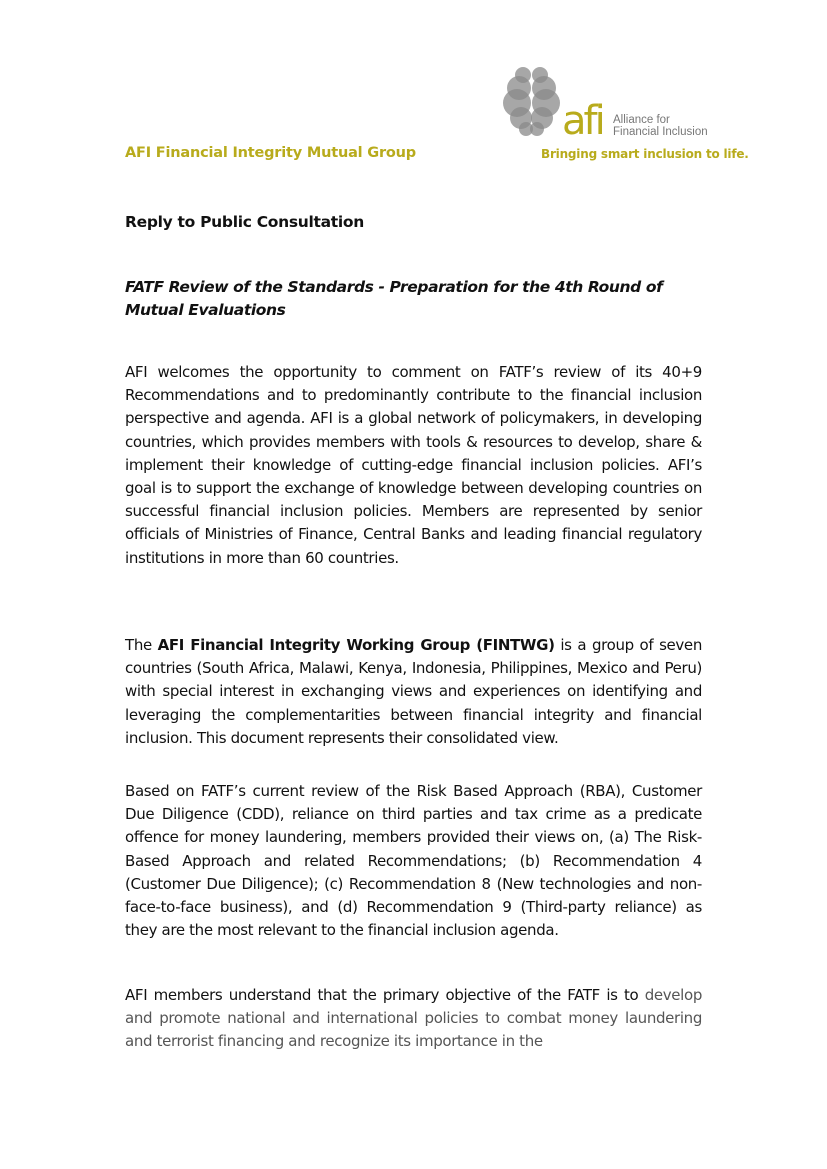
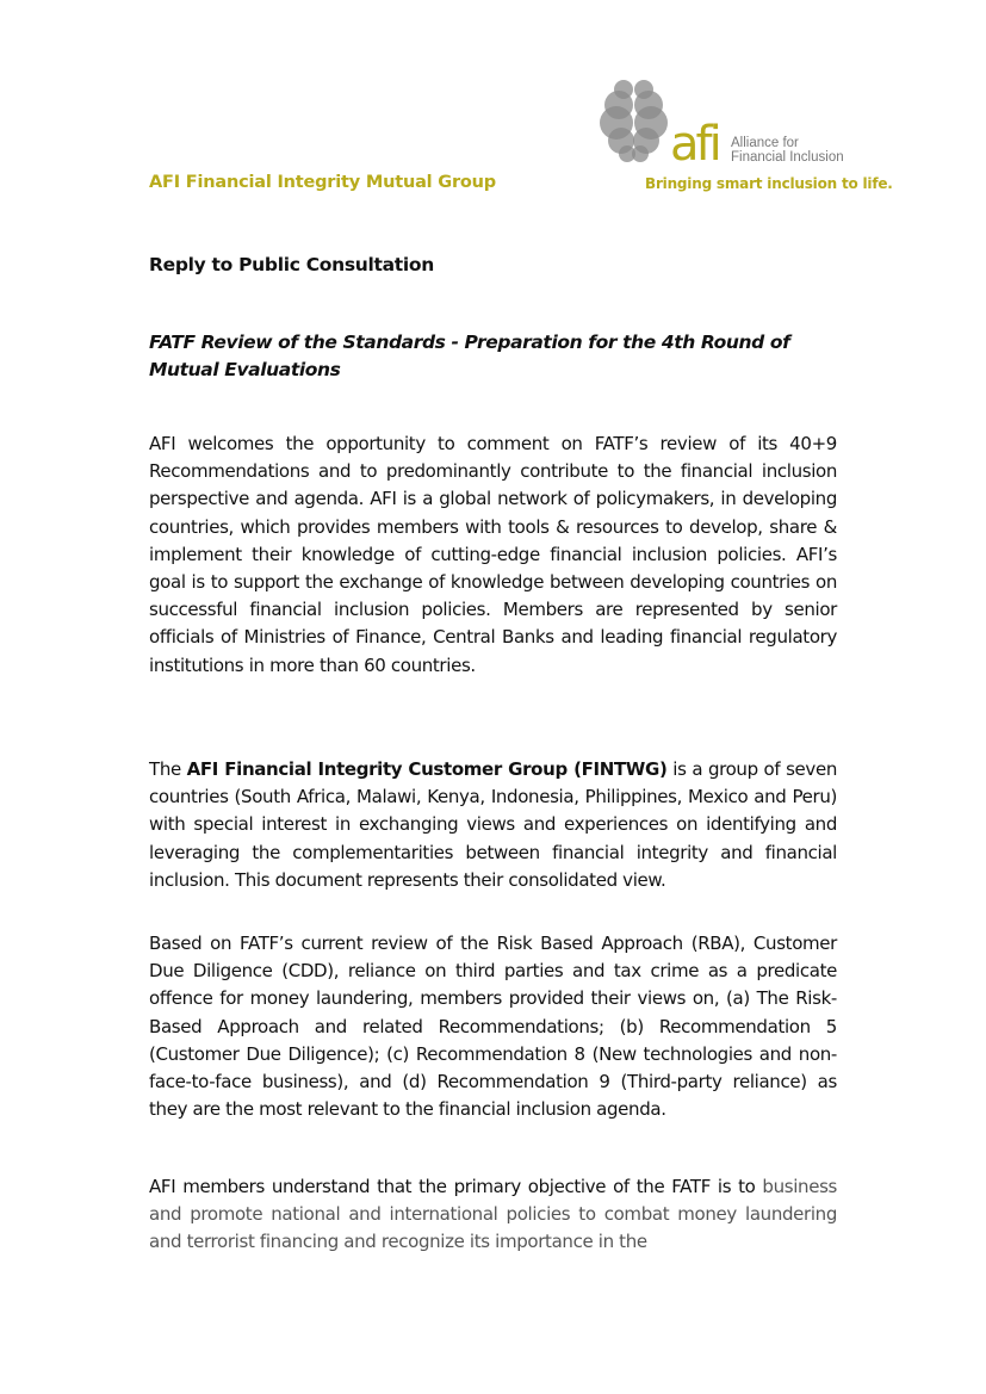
  AFI Financial Integrity Mutual Group
  afi
  Alliance for
  Financial Inclusion
  Bringing smart inclusion to life.
  Reply to Public Consultation
  FATF Review of the Standards - Preparation for the 4th Round of Mutual Evaluations
  AFI welcomes the opportunity to comment on FATF’s review of its 40+9 Recommendations and to predominantly contribute to the financial inclusion perspective and agenda. AFI is a global network of policymakers, in developing countries, which provides members with tools & resources to develop, share & implement their knowledge of cutting-edge financial inclusion policies. AFI’s goal is to support the exchange of knowledge between developing countries on successful financial inclusion policies. Members are represented by senior officials of Ministries of Finance, Central Banks and leading financial regulatory institutions in more than 60 countries.
- The AFI Financial Integrity Working Group (FINTWG) is a group of seven countries (South Africa, Malawi, Kenya, Indonesia, Philippines, Mexico and Peru) with special interest in exchanging views and experiences on identifying and leveraging the complementarities between financial integrity and financial inclusion. This document represents their consolidated view.
+ The AFI Financial Integrity Customer Group (FINTWG) is a group of seven countries (South Africa, Malawi, Kenya, Indonesia, Philippines, Mexico and Peru) with special interest in exchanging views and experiences on identifying and leveraging the complementarities between financial integrity and financial inclusion. This document represents their consolidated view.
- Based on FATF’s current review of the Risk Based Approach (RBA), Customer Due Diligence (CDD), reliance on third parties and tax crime as a predicate offence for money laundering, members provided their views on, (a) The Risk-Based Approach and related Recommendations; (b) Recommendation 4 (Customer Due Diligence); (c) Recommendation 8 (New technologies and non-face-to-face business), and (d) Recommendation 9 (Third-party reliance) as they are the most relevant to the financial inclusion agenda.
+ Based on FATF’s current review of the Risk Based Approach (RBA), Customer Due Diligence (CDD), reliance on third parties and tax crime as a predicate offence for money laundering, members provided their views on, (a) The Risk-Based Approach and related Recommendations; (b) Recommendation 5 (Customer Due Diligence); (c) Recommendation 8 (New technologies and non-face-to-face business), and (d) Recommendation 9 (Third-party reliance) as they are the most relevant to the financial inclusion agenda.
- AFI members understand that the primary objective of the FATF is to develop and promote national and international policies to combat money laundering and terrorist financing and recognize its importance in the
+ AFI members understand that the primary objective of the FATF is to business and promote national and international policies to combat money laundering and terrorist financing and recognize its importance in the
